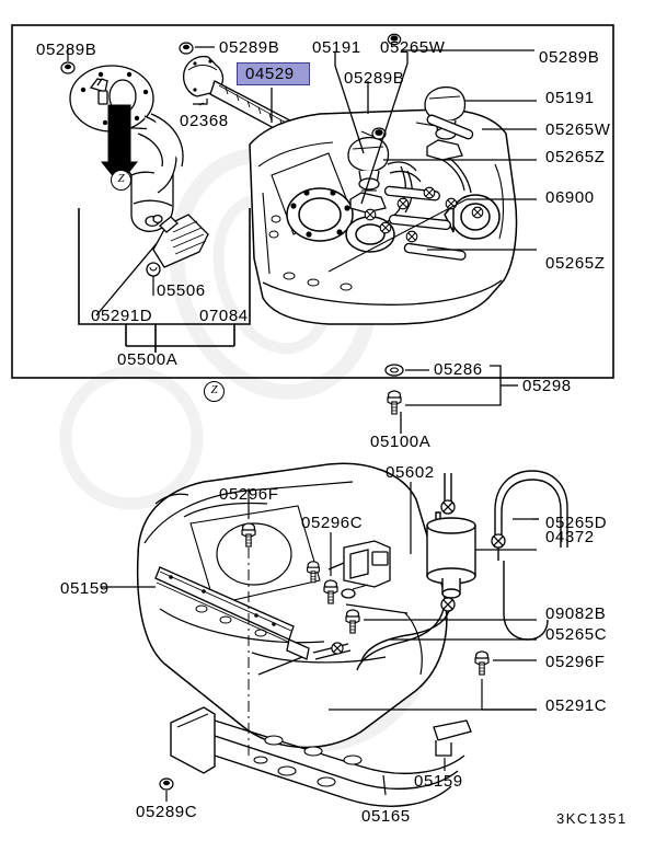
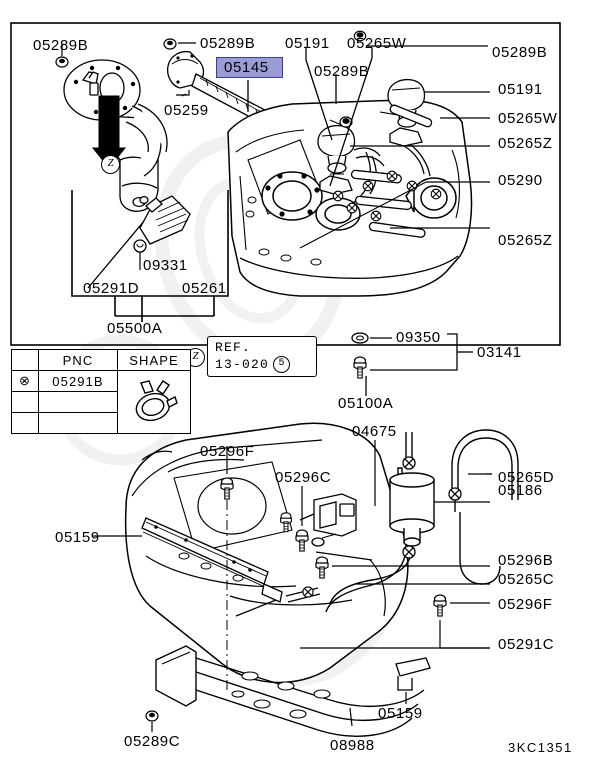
  05289B
  05289B
  05191
  05265W
  05289B
  05289B
  05191
- 02368
+ 05259
  05265W
  05265Z
- 06900
+ 05290
  05265Z
- 05506
+ 09331
  05291D
- 07084
+ 05261
  05500A
- 05286
+ 09350
- 05298
+ 03141
  05100A
- 05602
+ 04675
  05296F
  05296C
  05265D
- 04372
+ 05186
  05159
- 09082B
+ 05296B
  05265C
  05296F
  05291C
  05159
  05289C
- 05165
+ 08988
- 04529
+ 05145
  Z
  Z
+ REF.
+ 13-020
+ 5
+ 	PNC	SHAPE
+ ⊗	05291B
  3KC1351
